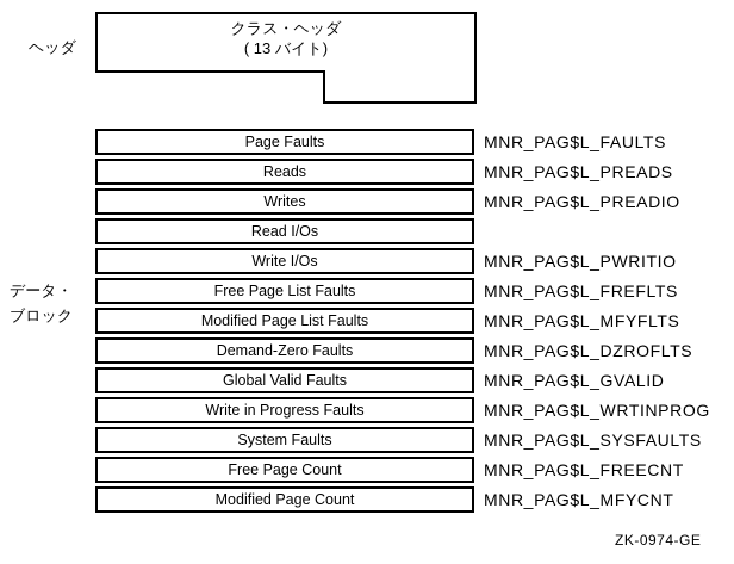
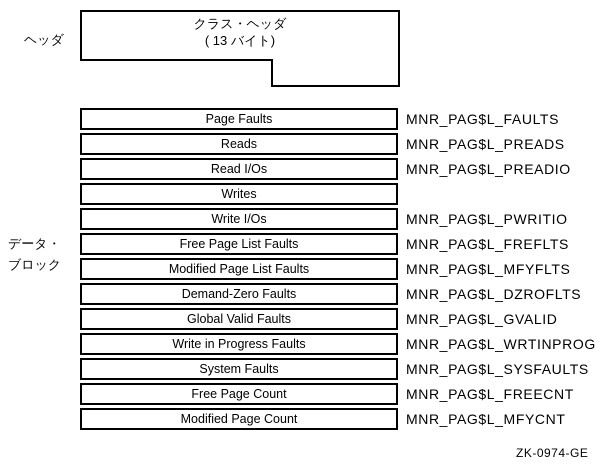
  ヘッダ
  クラス・ヘッダ
  ( 13 バイト)
  データ・
  ブロック
  Page Faults
  MNR_PAG$L_FAULTS
  Reads
  MNR_PAG$L_PREADS
- Writes
+ Read I/Os
  MNR_PAG$L_PREADIO
- Read I/Os
+ Writes
  Write I/Os
  MNR_PAG$L_PWRITIO
  Free Page List Faults
  MNR_PAG$L_FREFLTS
  Modified Page List Faults
  MNR_PAG$L_MFYFLTS
  Demand-Zero Faults
  MNR_PAG$L_DZROFLTS
  Global Valid Faults
  MNR_PAG$L_GVALID
  Write in Progress Faults
  MNR_PAG$L_WRTINPROG
  System Faults
  MNR_PAG$L_SYSFAULTS
  Free Page Count
  MNR_PAG$L_FREECNT
  Modified Page Count
  MNR_PAG$L_MFYCNT
  ZK-0974-GE
